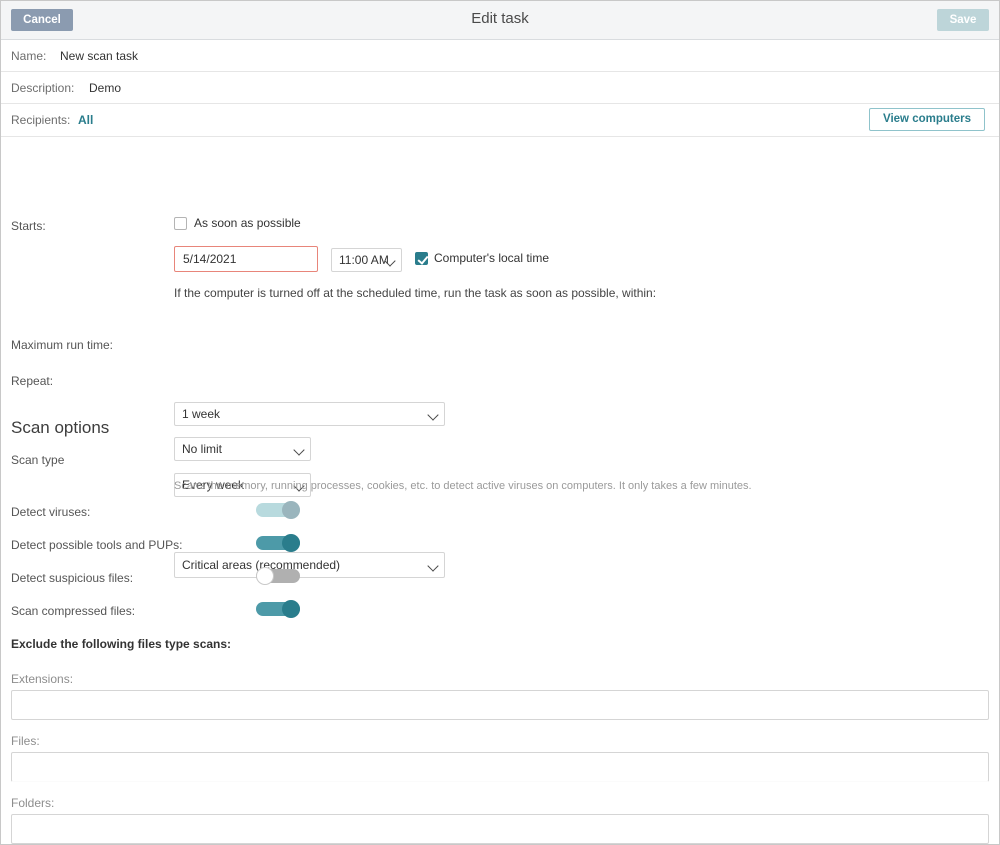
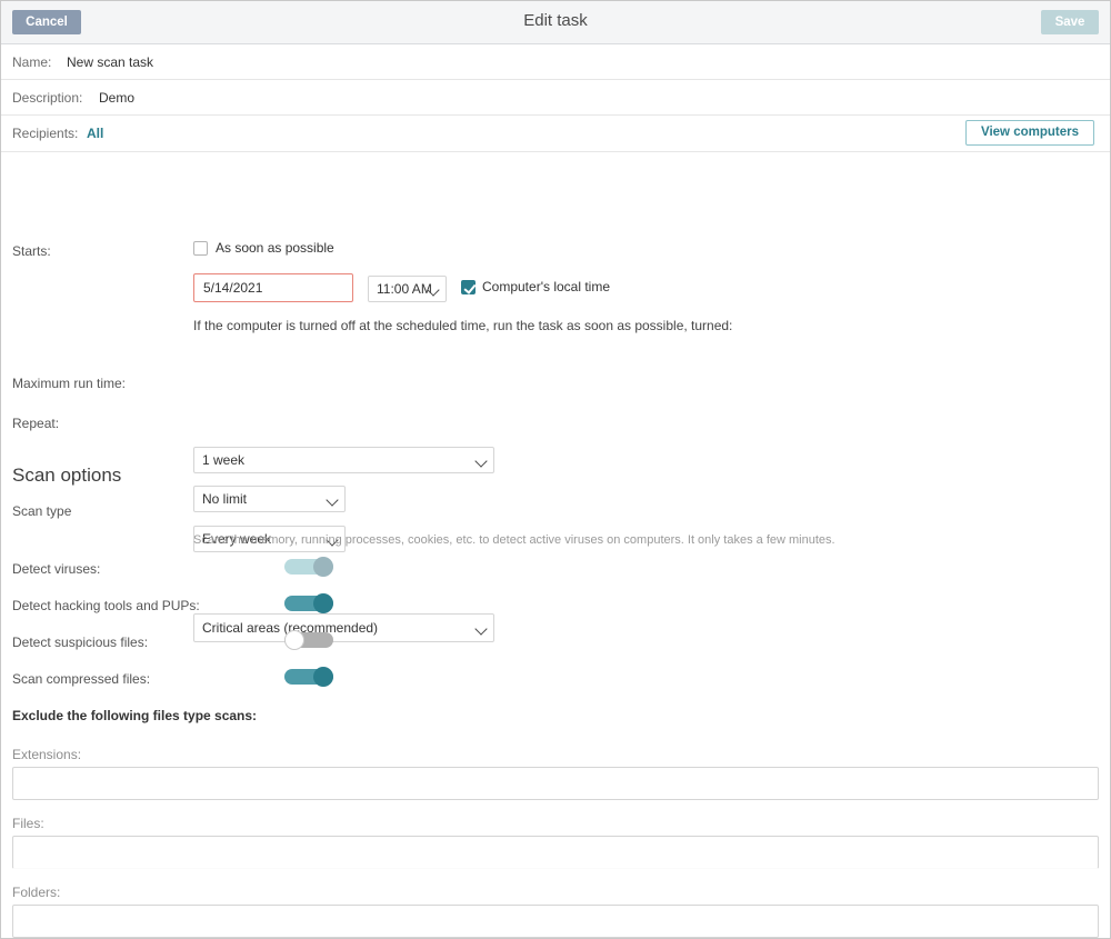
  Cancel
  Edit task
  Save
  Name:
  New scan task
  Description:
  Demo
  Recipients:
  All
  View computers
  Starts:
  As soon as possible
  5/14/2021
  11:00 AM
  Computer's local time
- If the computer is turned off at the scheduled time, run the task as soon as possible, within:
+ If the computer is turned off at the scheduled time, run the task as soon as possible, turned:
  1 week
  Maximum run time:
  No limit
  Repeat:
  Every week
  Scan options
  Scan type
  Critical areas (recommended)
  Scans the memory, running processes, cookies, etc. to detect active viruses on computers. It only takes a few minutes.
  Detect viruses:
- Detect possible tools and PUPs:
+ Detect hacking tools and PUPs:
  Detect suspicious files:
  Scan compressed files:
  Exclude the following files type scans:
  Extensions:
  Files:
  Folders:
